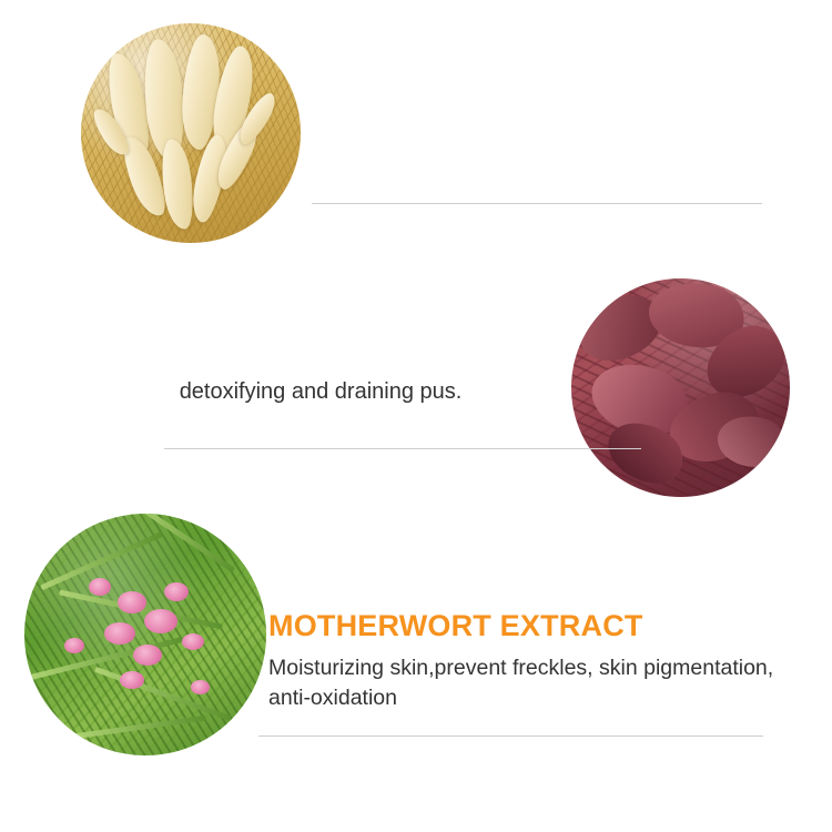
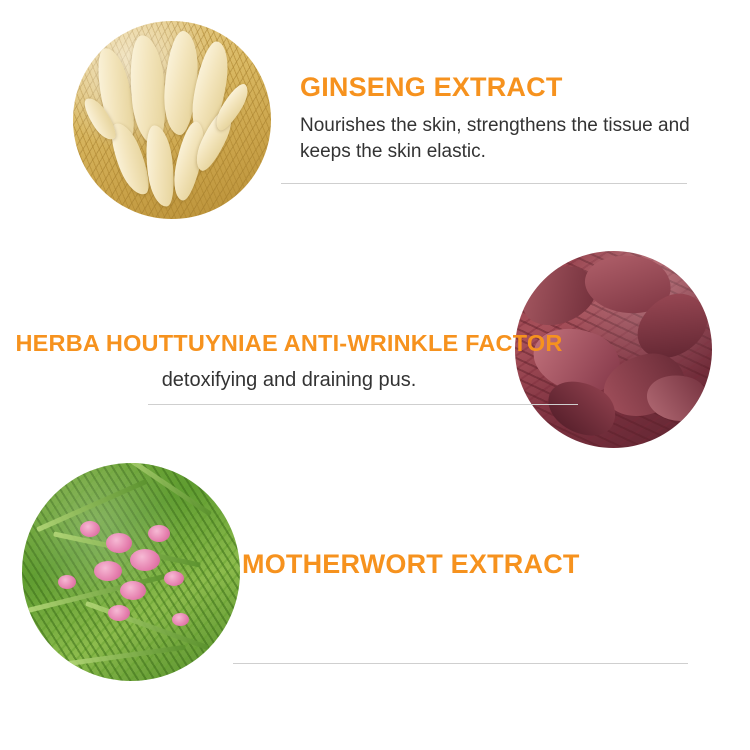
+ GINSENG EXTRACT
+ Nourishes the skin, strengthens the tissue and keeps the skin elastic.
+ HERBA HOUTTUYNIAE ANTI-WRINKLE FACTOR
  detoxifying and draining pus.
  MOTHERWORT EXTRACT
- Moisturizing skin,prevent freckles, skin pigmentation, anti-oxidation
